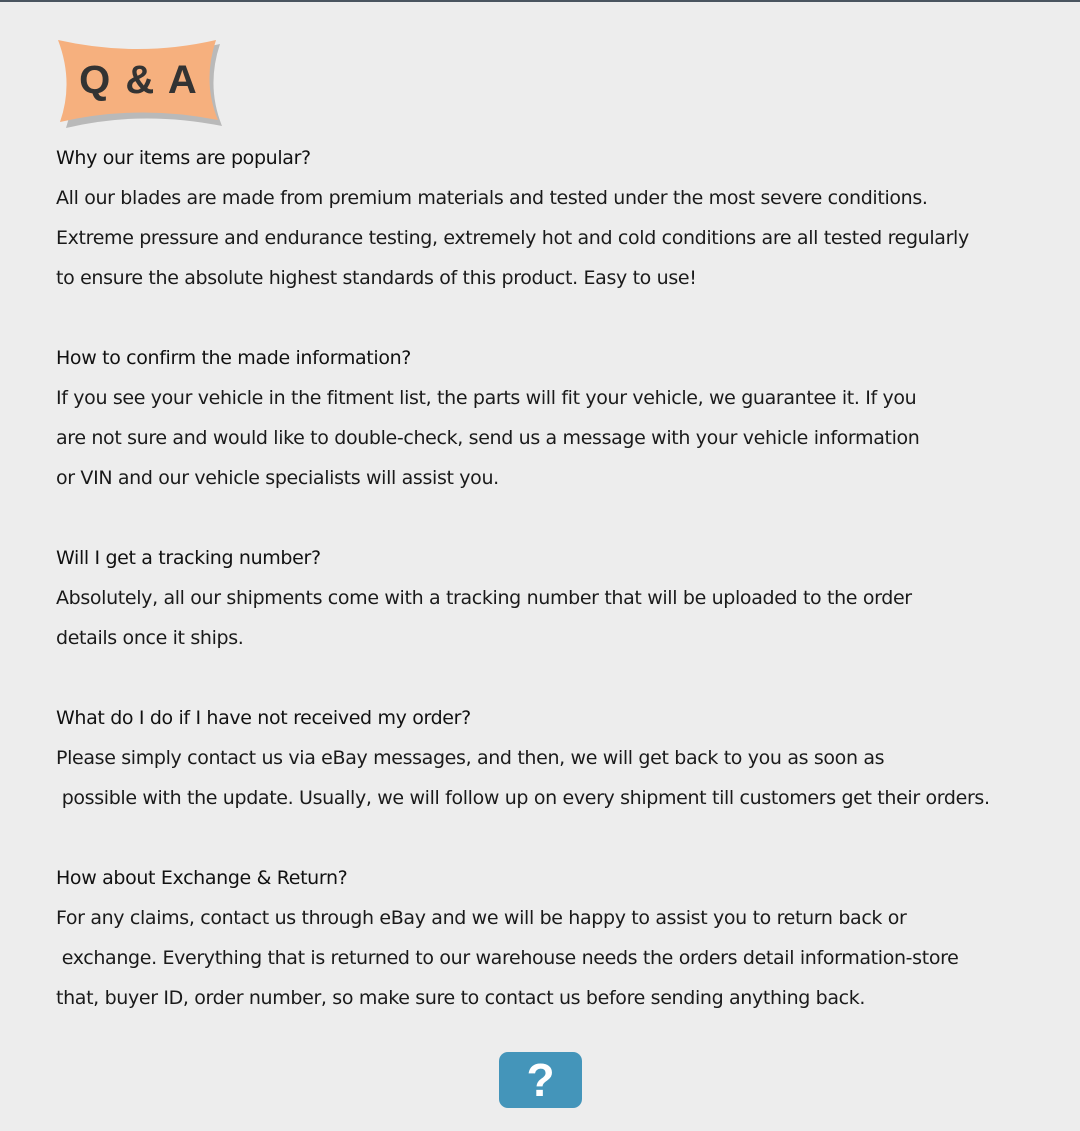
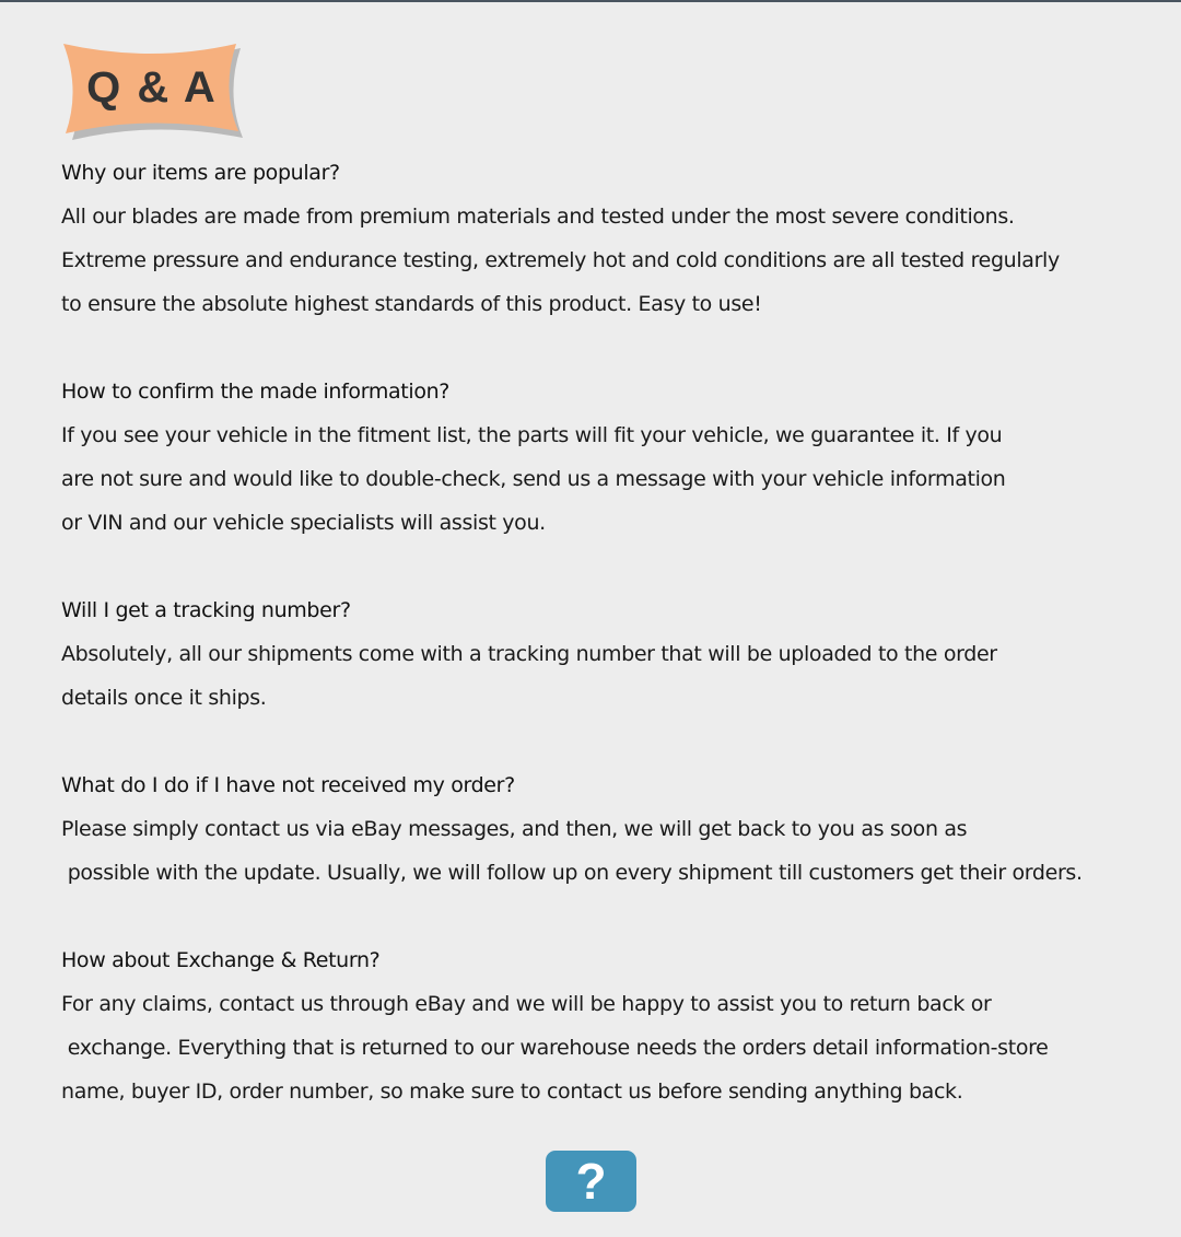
  Q & A
  Why our items are popular?
  All our blades are made from premium materials and tested under the most severe conditions.
  Extreme pressure and endurance testing, extremely hot and cold conditions are all tested regularly
  to ensure the absolute highest standards of this product. Easy to use!
  How to confirm the made information?
  If you see your vehicle in the fitment list, the parts will fit your vehicle, we guarantee it. If you
  are not sure and would like to double-check, send us a message with your vehicle information
  or VIN and our vehicle specialists will assist you.
  Will I get a tracking number?
  Absolutely, all our shipments come with a tracking number that will be uploaded to the order
  details once it ships.
  What do I do if I have not received my order?
  Please simply contact us via eBay messages, and then, we will get back to you as soon as
  possible with the update. Usually, we will follow up on every shipment till customers get their orders.
  How about Exchange & Return?
  For any claims, contact us through eBay and we will be happy to assist you to return back or
  exchange. Everything that is returned to our warehouse needs the orders detail information-store
- that, buyer ID, order number, so make sure to contact us before sending anything back.
+ name, buyer ID, order number, so make sure to contact us before sending anything back.
  ?
